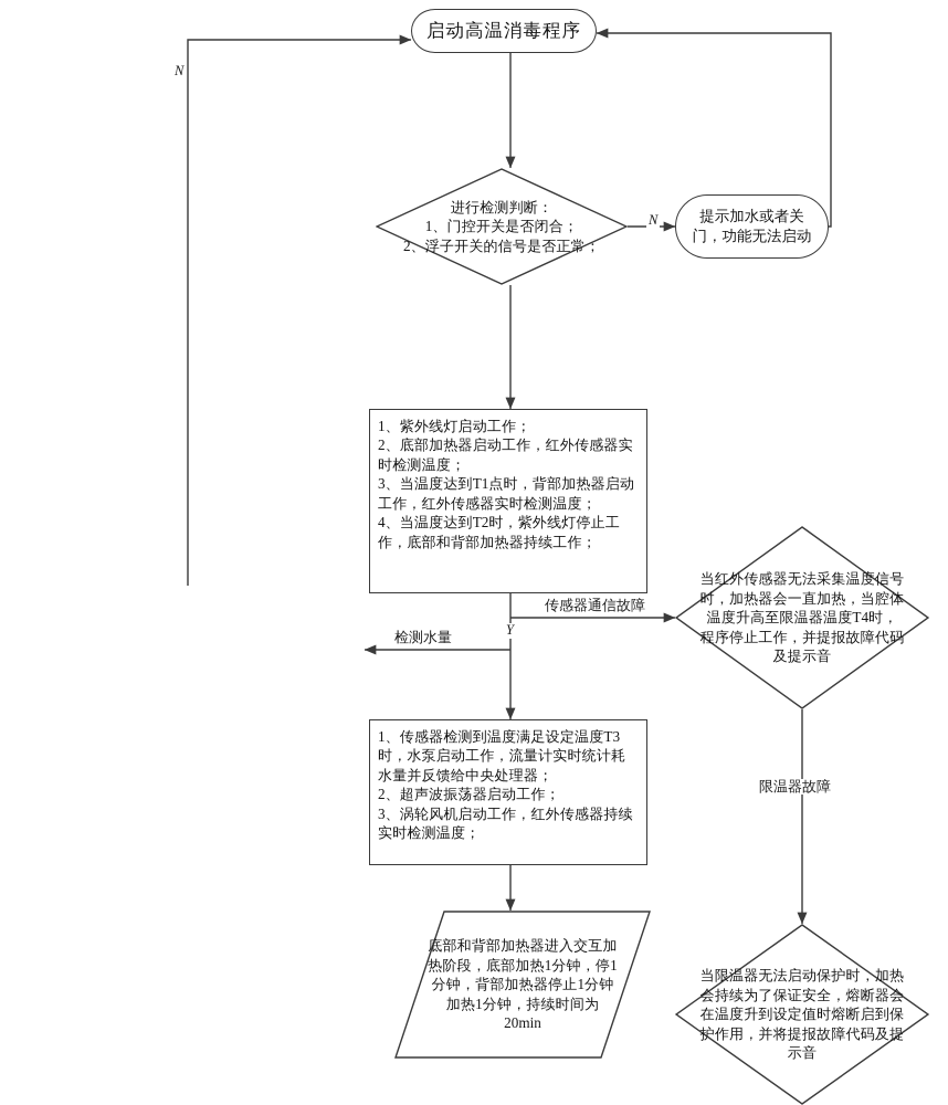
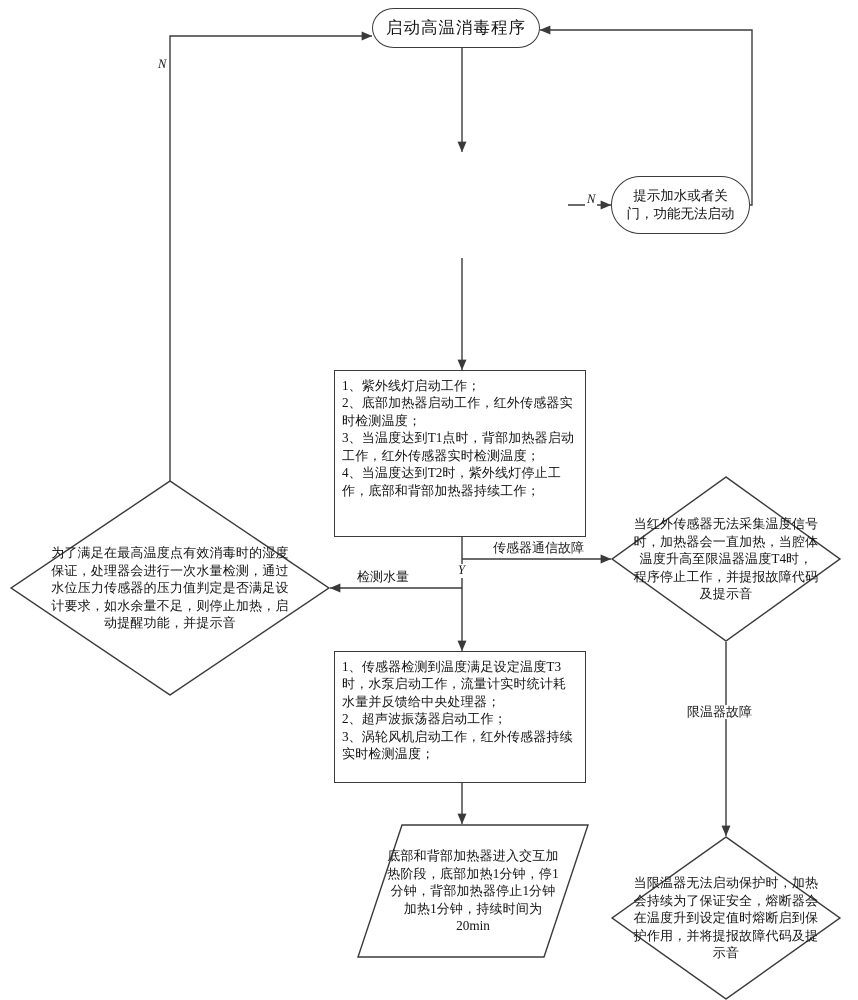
  启动高温消毒程序
- 进行检测判断：
- 1、门控开关是否闭合；
- 2、浮子开关的信号是否正常；
  提示加水或者关门，功能无法启动
  1、紫外线灯启动工作；
  2、底部加热器启动工作，红外传感器实时检测温度；
  3、当温度达到T1点时，背部加热器启动工作，红外传感器实时检测温度；
  4、当温度达到T2时，紫外线灯停止工作，底部和背部加热器持续工作；
+ 为了满足在最高温度点有效消毒时的湿度保证，处理器会进行一次水量检测，通过水位压力传感器的压力值判定是否满足设计要求，如水余量不足，则停止加热，启动提醒功能，并提示音
  当红外传感器无法采集温度信号时，加热器会一直加热，当腔体温度升高至限温器温度T4时，程序停止工作，并提报故障代码及提示音
  1、传感器检测到温度满足设定温度T3时，水泵启动工作，流量计实时统计耗水量并反馈给中央处理器；
  2、超声波振荡器启动工作；
  3、涡轮风机启动工作，红外传感器持续实时检测温度；
  底部和背部加热器进入交互加热阶段，底部加热1分钟，停1分钟，背部加热器停止1分钟加热1分钟，持续时间为20min
  当限温器无法启动保护时，加热会持续为了保证安全，熔断器会在温度升到设定值时熔断启到保护作用，并将提报故障代码及提示音
  N
  N
  Y
  传感器通信故障
  检测水量
  限温器故障
